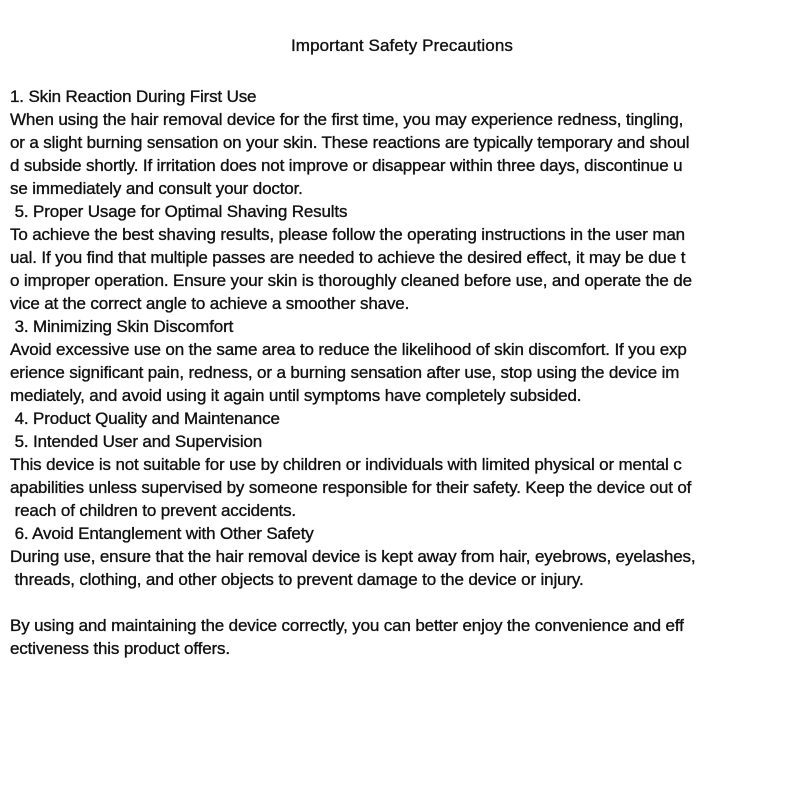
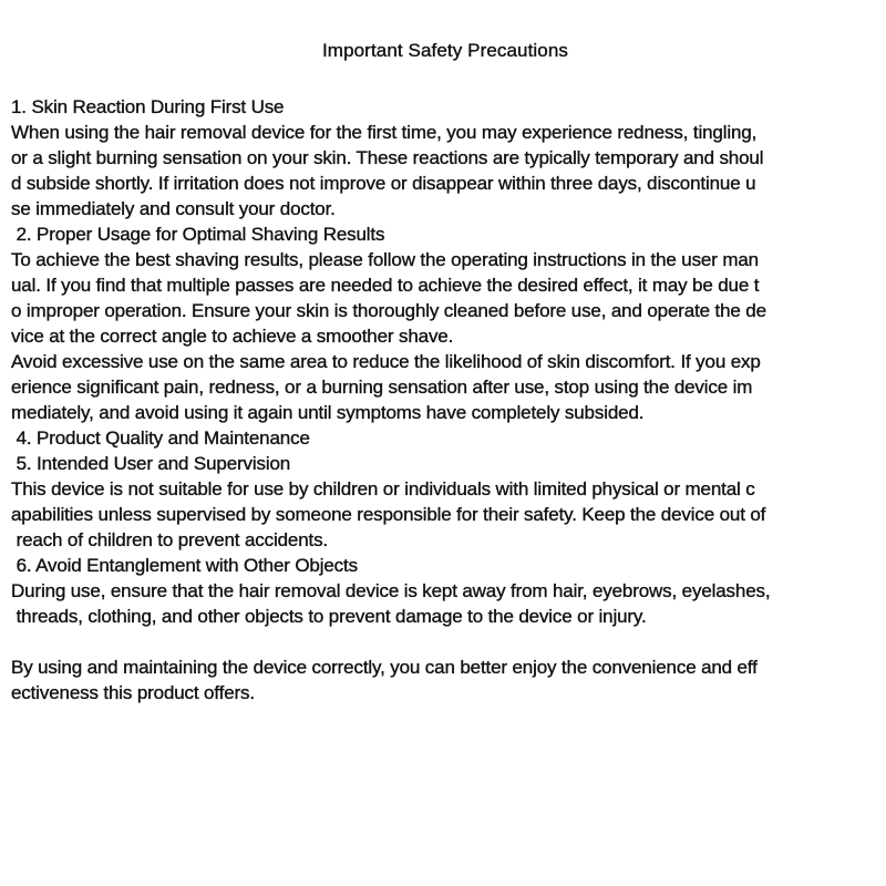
  Important Safety Precautions
  1. Skin Reaction During First Use
  When using the hair removal device for the first time, you may experience redness, tingling,
  or a slight burning sensation on your skin. These reactions are typically temporary and shoul
  d subside shortly. If irritation does not improve or disappear within three days, discontinue u
  se immediately and consult your doctor.
- 5. Proper Usage for Optimal Shaving Results
+ 2. Proper Usage for Optimal Shaving Results
  To achieve the best shaving results, please follow the operating instructions in the user man
  ual. If you find that multiple passes are needed to achieve the desired effect, it may be due t
  o improper operation. Ensure your skin is thoroughly cleaned before use, and operate the de
  vice at the correct angle to achieve a smoother shave.
- 3. Minimizing Skin Discomfort
  Avoid excessive use on the same area to reduce the likelihood of skin discomfort. If you exp
  erience significant pain, redness, or a burning sensation after use, stop using the device im
  mediately, and avoid using it again until symptoms have completely subsided.
  4. Product Quality and Maintenance
  5. Intended User and Supervision
  This device is not suitable for use by children or individuals with limited physical or mental c
  apabilities unless supervised by someone responsible for their safety. Keep the device out of
  reach of children to prevent accidents.
- 6. Avoid Entanglement with Other Safety
+ 6. Avoid Entanglement with Other Objects
  During use, ensure that the hair removal device is kept away from hair, eyebrows, eyelashes,
  threads, clothing, and other objects to prevent damage to the device or injury.
  By using and maintaining the device correctly, you can better enjoy the convenience and eff
  ectiveness this product offers.
